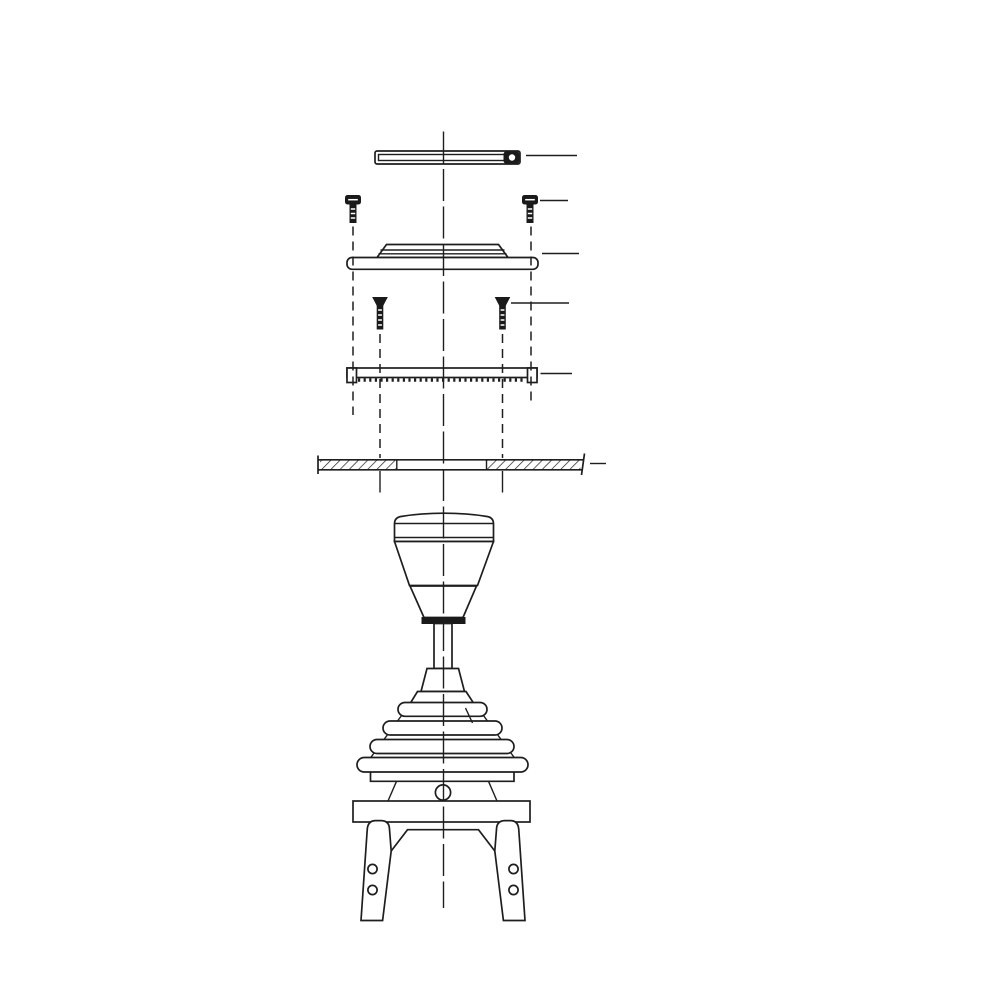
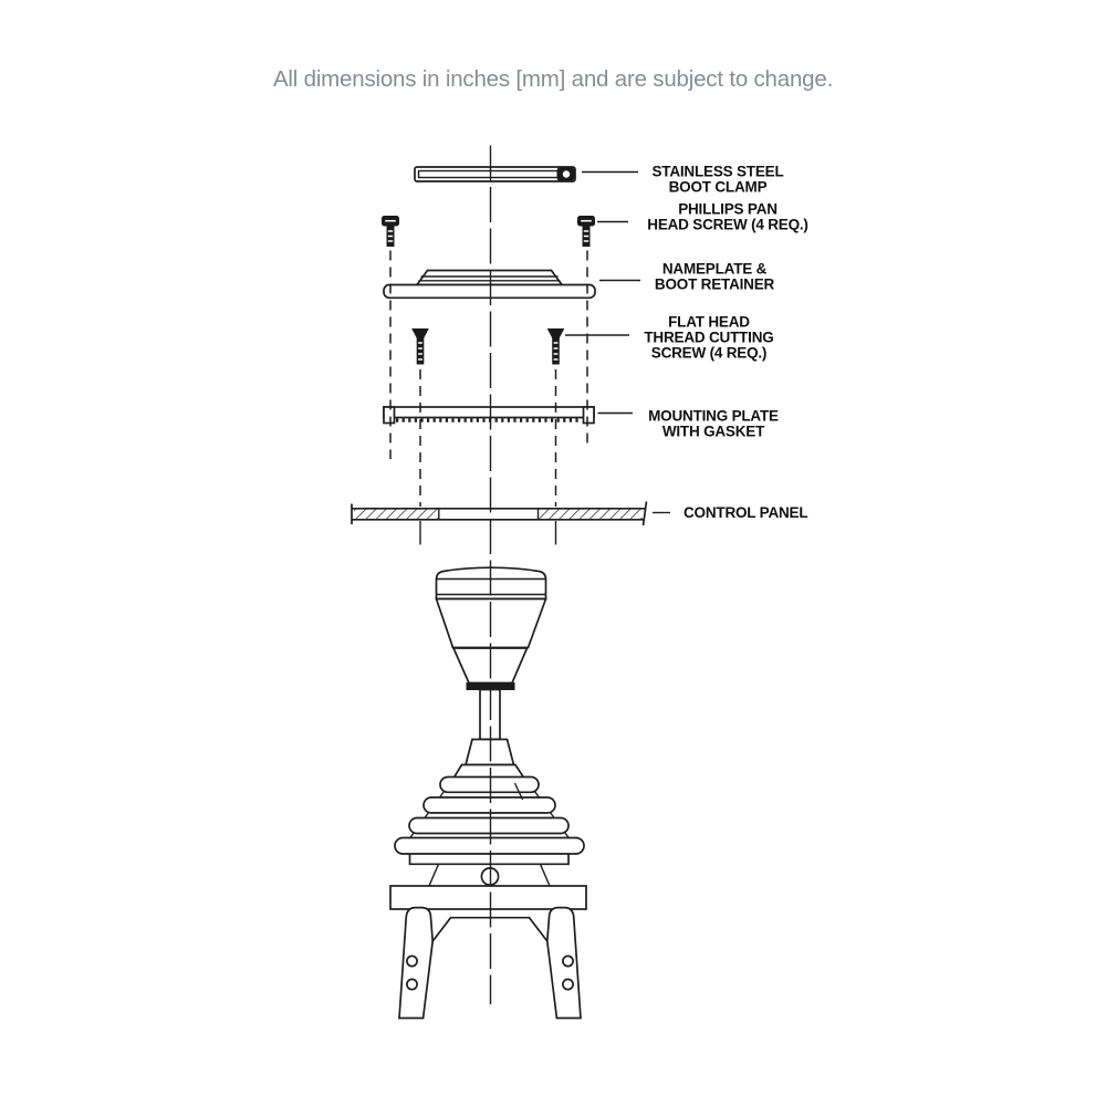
+ All dimensions in inches [mm] and are subject to change.
+ STAINLESS STEEL
+ BOOT CLAMP
+ PHILLIPS PAN
+ HEAD SCREW (4 REQ.)
+ NAMEPLATE &
+ BOOT RETAINER
+ FLAT HEAD
+ THREAD CUTTING
+ SCREW (4 REQ.)
+ MOUNTING PLATE
+ WITH GASKET
+ CONTROL PANEL
